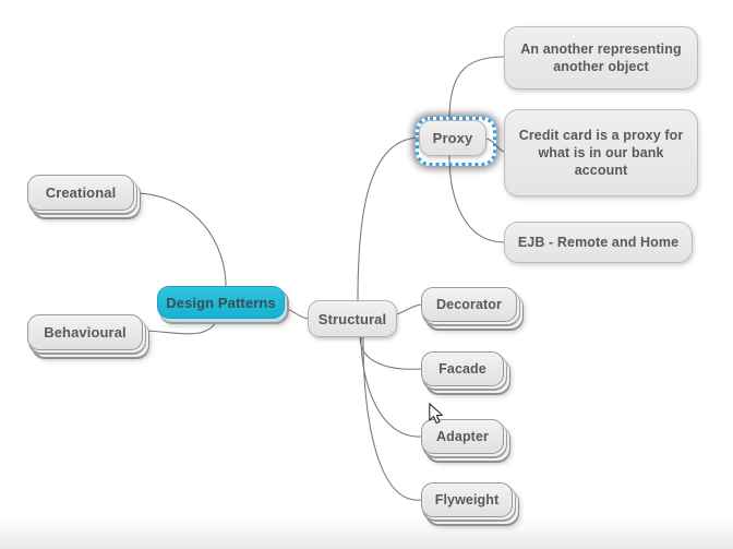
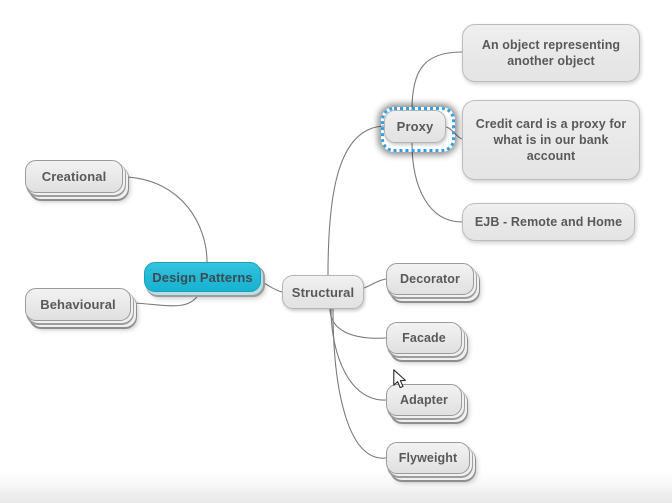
  Design Patterns
  Creational
  Behavioural
  Structural
  Proxy
  Decorator
  Facade
  Adapter
  Flyweight
- An another representing another object
+ An object representing another object
  Credit card is a proxy for what is in our bank account
  EJB - Remote and Home
